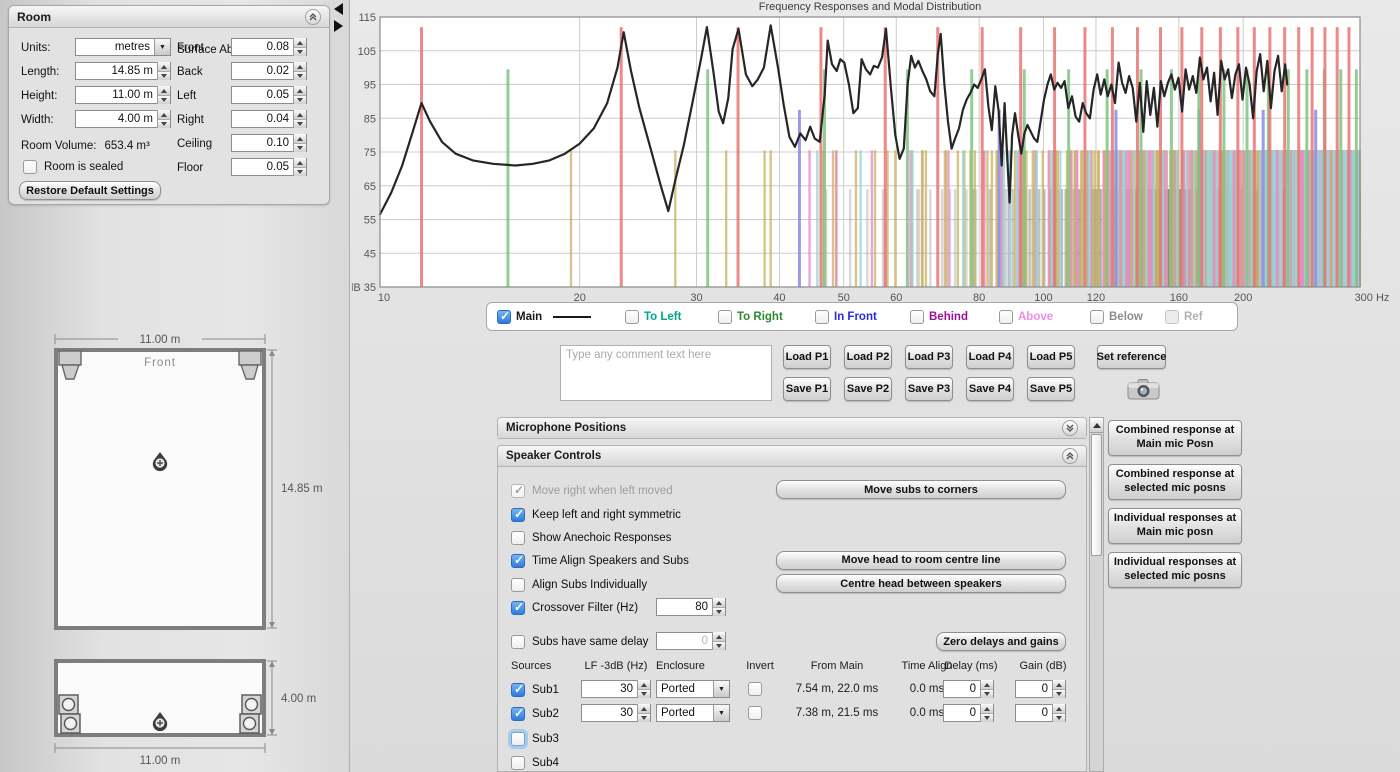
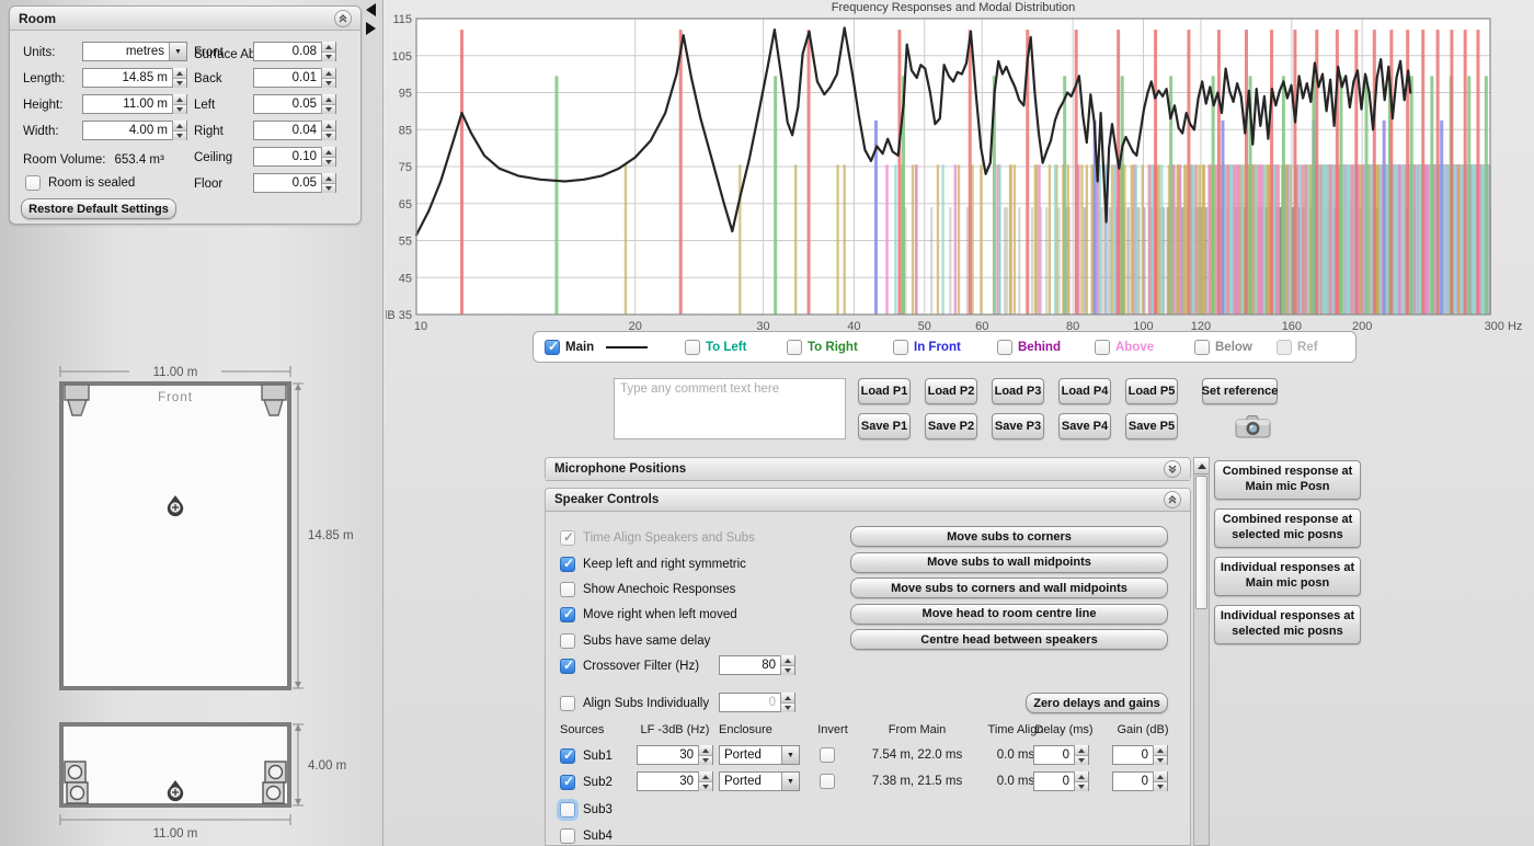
  Room
  Units:
  metres
  Length:
  14.85 m
  Height:
  11.00 m
  Width:
  4.00 m
  Room Volume:
  653.4 m³
  Room is sealed
  Restore Default Settings
  Front
  0.08
  Back
- 0.02
+ 0.01
  Left
  0.05
  Right
  0.04
  Ceiling
  0.10
  Floor
  0.05
  11.00 m
  Front
  14.85 m
  4.00 m
  11.00 m
  115
  105
  95
  85
  75
  65
  55
  45
  B 35
  10
  20
  30
  40
  50
  60
  80
  100
  120
  160
  200
  300 Hz
  Frequency Responses and Modal Distribution
  Main
  To Left
  To Right
  In Front
  Behind
  Above
  Below
  Ref
  Type any comment text here
  Load P1
  Load P2
  Load P3
  Load P4
  Load P5
  Set reference
  Save P1
  Save P2
  Save P3
  Save P4
  Save P5
  Microphone Positions
  Speaker Controls
- Move right when left moved
+ Time Align Speakers and Subs
  Keep left and right symmetric
  Show Anechoic Responses
- Time Align Speakers and Subs
+ Move right when left moved
- Align Subs Individually
+ Subs have same delay
  Crossover Filter (Hz)
  80
- Subs have same delay
+ Align Subs Individually
  0
  Move subs to corners
+ Move subs to wall midpoints
+ Move subs to corners and wall midpoints
  Move head to room centre line
  Centre head between speakers
  Zero delays and gains
  Sources
  LF -3dB (Hz)
  Enclosure
  Invert
  From Main
  Time Align
  Delay (ms)
  Gain (dB)
  Sub1
  30
  Ported
  7.54 m, 22.0 ms
  0.0 ms
  0
  0
  Sub2
  30
  Ported
  7.38 m, 21.5 ms
  0.0 ms
  0
  0
  Sub3
  Sub4
  Combined response at
  Main mic Posn
  Combined response at
  selected mic posns
  Individual responses at
  Main mic posn
  Individual responses at
  selected mic posns
